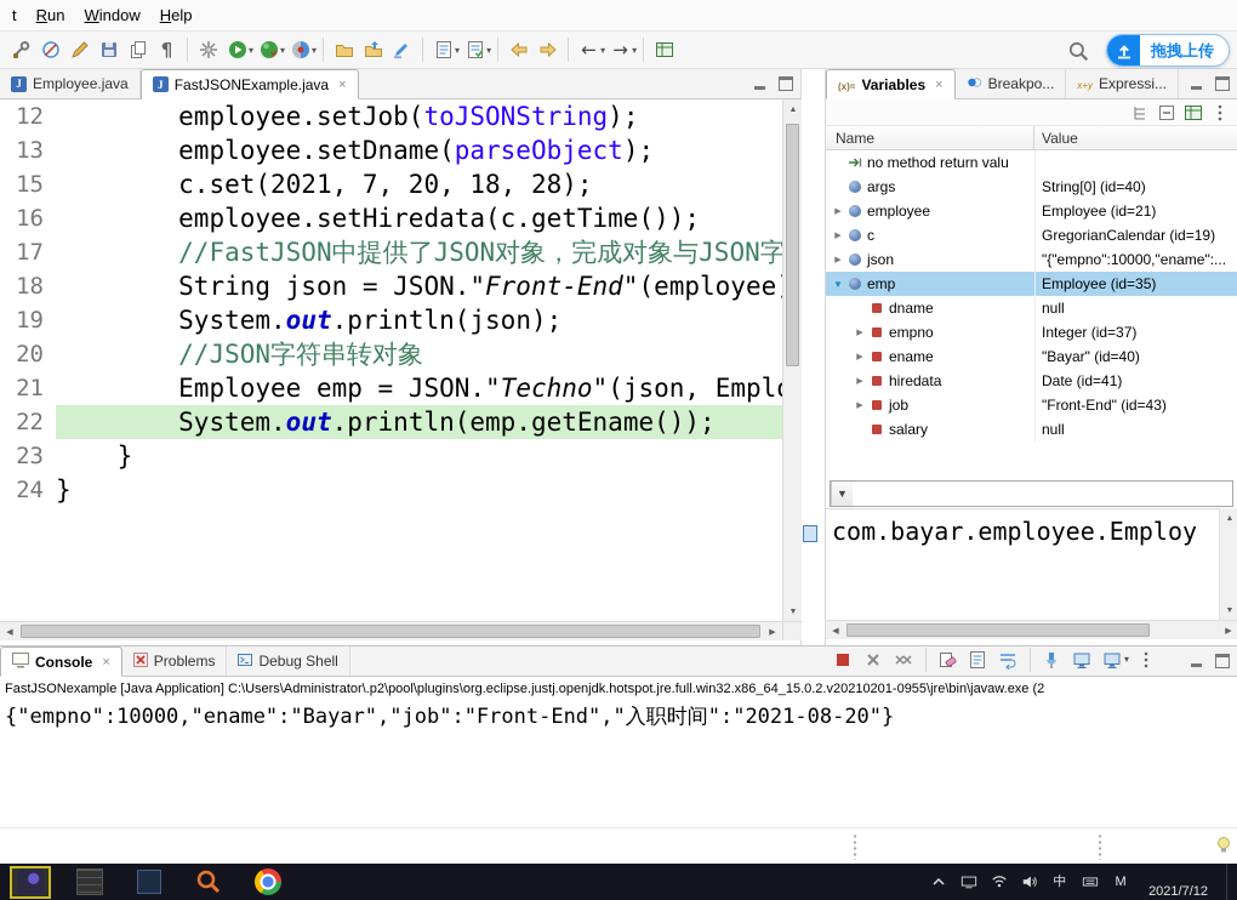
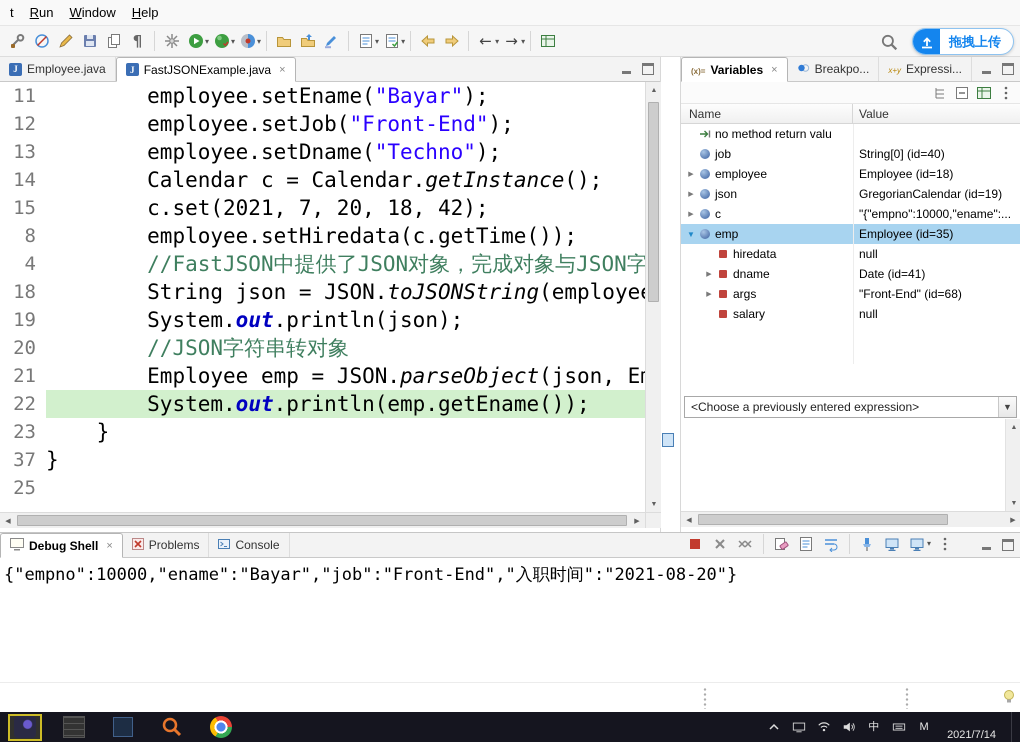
  t
  Run
  Window
  Help
  ¶
  ▾
  ▾
  ▾
  ▾
  ▾
  ←
  ▾
  →
  ▾
  拖拽上传
  J
  Employee.java
  J
  FastJSONExample.java
  ×
+ 11
+ employee.setEname("Bayar");
  12
- employee.setJob(toJSONString);
+ employee.setJob("Front-End");
  13
- employee.setDname(parseObject);
+ employee.setDname("Techno");
+ 14
+ Calendar c = Calendar.getInstance();
  15
- c.set(2021, 7, 20, 18, 28);
+ c.set(2021, 7, 20, 18, 42);
- 16
+ 8
  employee.setHiredata(c.getTime());
- 17
+ 4
  //FastJSON中提供了JSON对象，完成对象与JSON字
  18
- String json = JSON."Front-End"(employee
+ String json = JSON.toJSONString(employe
  19
  System.out.println(json);
  20
  //JSON字符串转对象
  21
- Employee emp = JSON."Techno"(json, Empl
+ Employee emp = JSON.parseObject(json, E
  22
  System.out.println(emp.getEname());
  23
  }
- 24
+ 37
  }
+ 25
  (x)=
  Variables
  ×
  Breakpo...
  x+y
  Expressi...
  Name
  Value
  no method return valu
- args
+ job
  String[0] (id=40)
  employee
- Employee (id=21)
+ Employee (id=18)
- c
+ json
  GregorianCalendar (id=19)
- json
+ c
  "{"empno":10000,"ename":...
  ▼
  emp
  Employee (id=35)
- dname
+ hiredata
  null
- empno
- Integer (id=37)
- ename
- "Bayar" (id=40)
- hiredata
+ dname
  Date (id=41)
- job
+ args
- "Front-End" (id=43)
+ "Front-End" (id=68)
  salary
  null
+ <Choose a previously entered expression>
  ▼
- com.bayar.employee.Employ
- Console
+ Debug Shell
  ×
  Problems
- Debug Shell
+ Console
  ▾
- FastJSONexample [Java Application] C:\Users\Administrator\.p2\pool\plugins\org.eclipse.justj.openjdk.hotspot.jre.full.win32.x86_64_15.0.2.v20210201-0955\jre\bin\javaw.exe (2
  {"empno":10000,"ename":"Bayar","job":"Front-End","入职时间":"2021-08-20"}
  中
  M
- 2021/7/12
+ 2021/7/14
